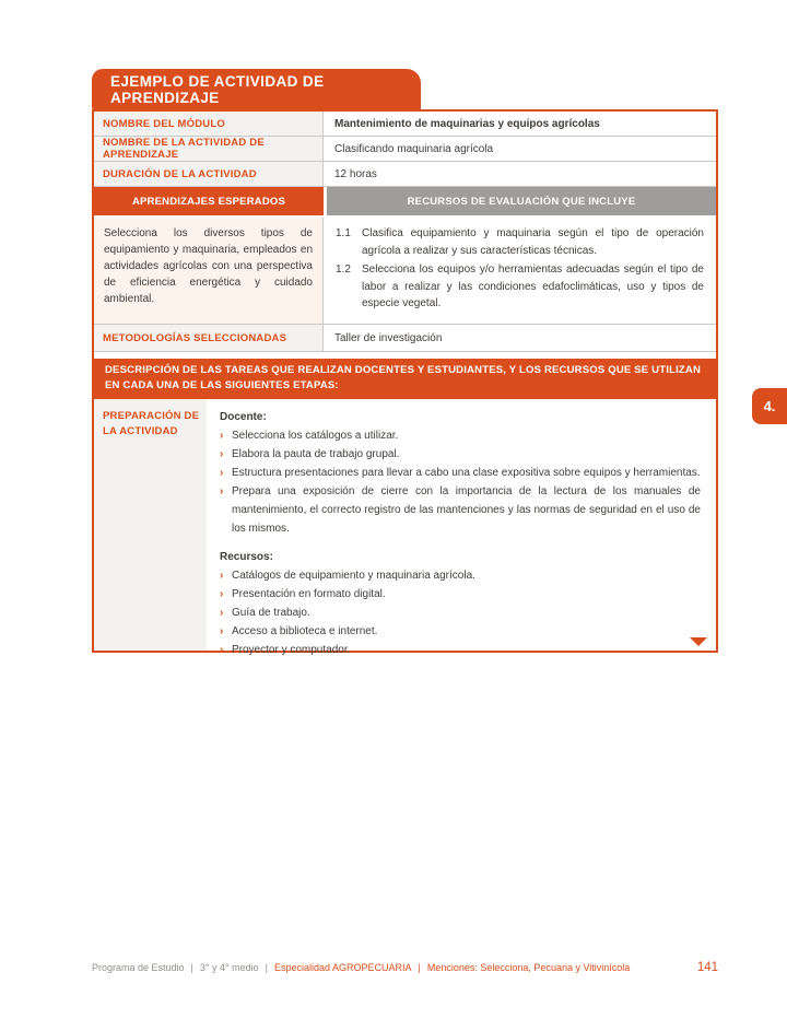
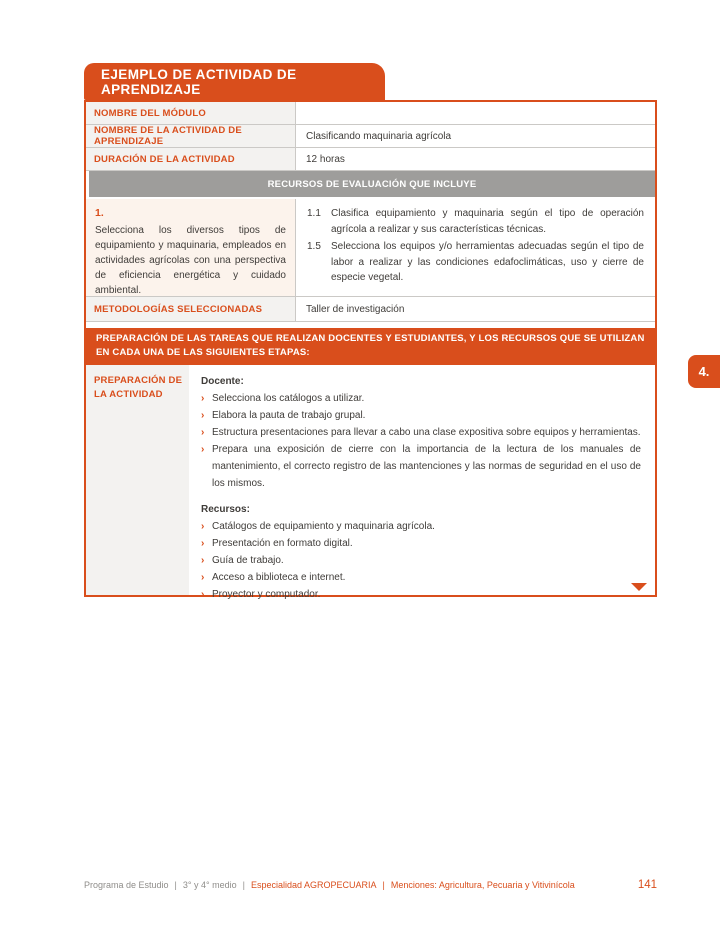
  EJEMPLO DE ACTIVIDAD DE APRENDIZAJE
  NOMBRE DEL MÓDULO
- Mantenimiento de maquinarias y equipos agrícolas
  NOMBRE DE LA ACTIVIDAD DE APRENDIZAJE
  Clasificando maquinaria agrícola
  DURACIÓN DE LA ACTIVIDAD
  12 horas
- APRENDIZAJES ESPERADOS
  RECURSOS DE EVALUACIÓN QUE INCLUYE
+ 1.
  Selecciona los diversos tipos de equipamiento y maquinaria, empleados en actividades agrícolas con una perspectiva de eficiencia energética y cuidado ambiental.
  1.1
  Clasifica equipamiento y maquinaria según el tipo de operación agrícola a realizar y sus características técnicas.
- 1.2
+ 1.5
- Selecciona los equipos y/o herramientas adecuadas según el tipo de labor a realizar y las condiciones edafoclimáticas, uso y tipos de especie vegetal.
+ Selecciona los equipos y/o herramientas adecuadas según el tipo de labor a realizar y las condiciones edafoclimáticas, uso y cierre de especie vegetal.
  METODOLOGÍAS SELECCIONADAS
  Taller de investigación
- DESCRIPCIÓN DE LAS TAREAS QUE REALIZAN DOCENTES Y ESTUDIANTES, Y LOS RECURSOS QUE SE UTILIZAN EN CADA UNA DE LAS SIGUIENTES ETAPAS:
+ PREPARACIÓN DE LAS TAREAS QUE REALIZAN DOCENTES Y ESTUDIANTES, Y LOS RECURSOS QUE SE UTILIZAN EN CADA UNA DE LAS SIGUIENTES ETAPAS:
  PREPARACIÓN DE LA ACTIVIDAD
  Docente:
  ›
  Selecciona los catálogos a utilizar.
  ›
  Elabora la pauta de trabajo grupal.
  ›
  Estructura presentaciones para llevar a cabo una clase expositiva sobre equipos y herramientas.
  ›
  Prepara una exposición de cierre con la importancia de la lectura de los manuales de mantenimiento, el correcto registro de las mantenciones y las normas de seguridad en el uso de los mismos.
  Recursos:
  ›
  Catálogos de equipamiento y maquinaria agrícola.
  ›
  Presentación en formato digital.
  ›
  Guía de trabajo.
  ›
  Acceso a biblioteca e internet.
  ›
  Proyector y computador.
  4.
  Programa de Estudio
  |
  3° y 4° medio
  |
  Especialidad AGROPECUARIA
  |
- Menciones: Selecciona, Pecuaria y Vitivinícola
+ Menciones: Agricultura, Pecuaria y Vitivinícola
  141
